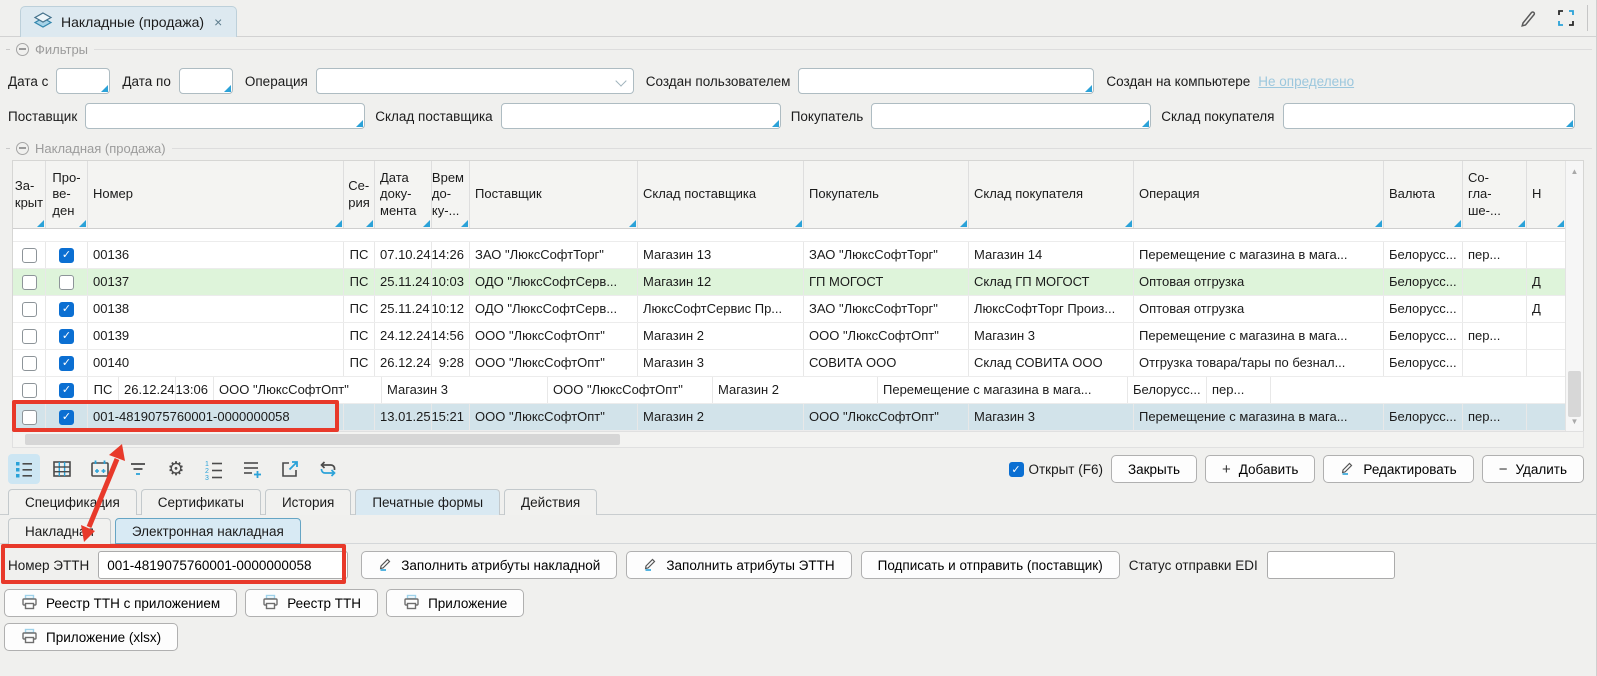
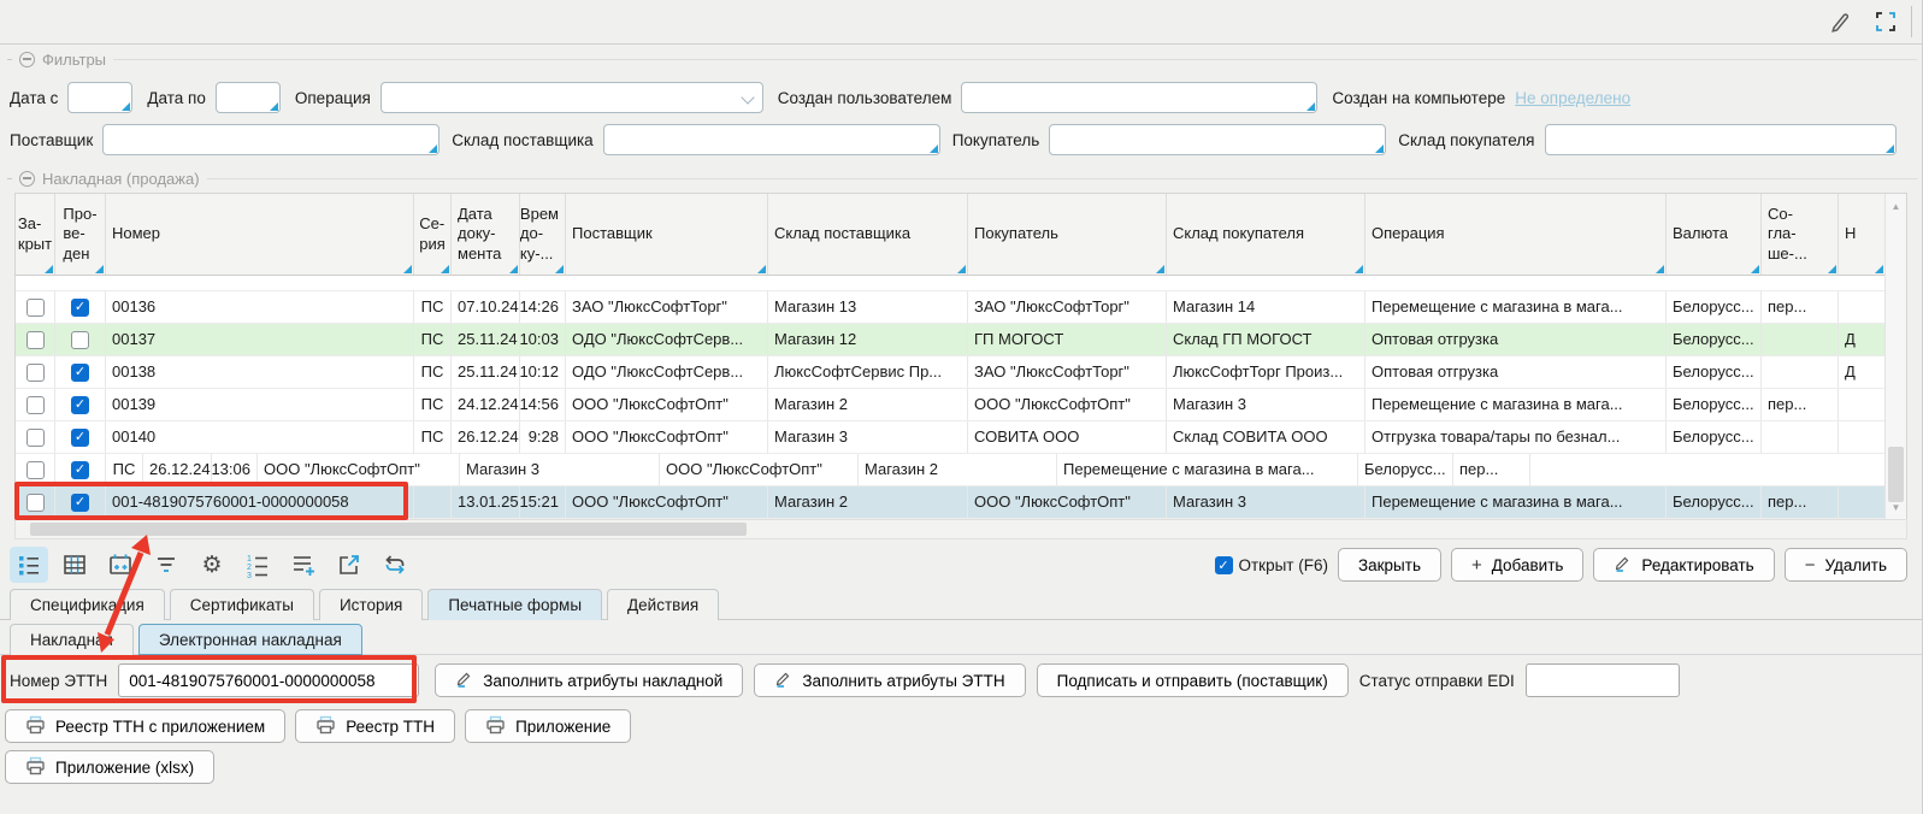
- Накладные (продажа)
- ×
  Фильтры
  Дата с
  Дата по
  Операция
  Создан пользователем
  Создан на компьютере
  Не определено
  Поставщик
  Склад поставщика
  Покупатель
  Склад покупателя
  Накладная (продажа)
  За-
  крыт
  Про-
  ве-
  ден
  Номер
  Се-
  рия
  Дата
  доку-
  мента
  Врем
  до-
  ку-...
  Поставщик
  Склад поставщика
  Покупатель
  Склад покупателя
  Операция
  Валюта
  Со-
  гла-
  ше-...
  Н
  00136
  ПС
  07.10.24
  14:26
  ЗАО "ЛюксСофтТорг"
  Магазин 13
  ЗАО "ЛюксСофтТорг"
  Магазин 14
  Перемещение с магазина в мага...
  Белорусс...
  пер...
  00137
  ПС
  25.11.24
  10:03
  ОДО "ЛюксСофтСерв...
  Магазин 12
  ГП МОГОСТ
  Склад ГП МОГОСТ
  Оптовая отгрузка
  Белорусс...
  Д
  00138
  ПС
  25.11.24
  10:12
  ОДО "ЛюксСофтСерв...
  ЛюксСофтСервис Пр...
  ЗАО "ЛюксСофтТорг"
  ЛюксСофтТорг Произ...
  Оптовая отгрузка
  Белорусс...
  Д
  00139
  ПС
  24.12.24
  14:56
  ООО "ЛюксСофтОпт"
  Магазин 2
  ООО "ЛюксСофтОпт"
  Магазин 3
  Перемещение с магазина в мага...
  Белорусс...
  пер...
  00140
  ПС
  26.12.24
  9:28
  ООО "ЛюксСофтОпт"
  Магазин 3
  СОВИТА ООО
  Склад СОВИТА ООО
  Отгрузка товара/тары по безнал...
  Белорусс...
  ПС
  26.12.24
  13:06
  ООО "ЛюксСофтОпт"
  Магазин 3
  ООО "ЛюксСофтОпт"
  Магазин 2
  Перемещение с магазина в мага...
  Белорусс...
  пер...
  001-4819075760001-0000000058
  13.01.25
  15:21
  ООО "ЛюксСофтОпт"
  Магазин 2
  ООО "ЛюксСофтОпт"
  Магазин 3
  Перемещение с магазина в мага...
  Белорусс...
  пер...
  ▲
  ▼
  ⚙
  Открыт (F6)
  Закрыть
  +
  Добавить
  Редактировать
  −
  Удалить
  Спецификаия
  Сертификаты
  История
  Печатные формы
  Действия
  Накладн
  Электронная накладная
  Номер ЭТТН
  001-4819075760001-0000000058
  Заполнить атрибуты накладной
  Заполнить атрибуты ЭТТН
  Подписать и отправить (поставщик)
  Статус отправки EDI
  Реестр ТТН с приложением
  Реестр ТТН
  Приложение
  Приложение (xlsx)
